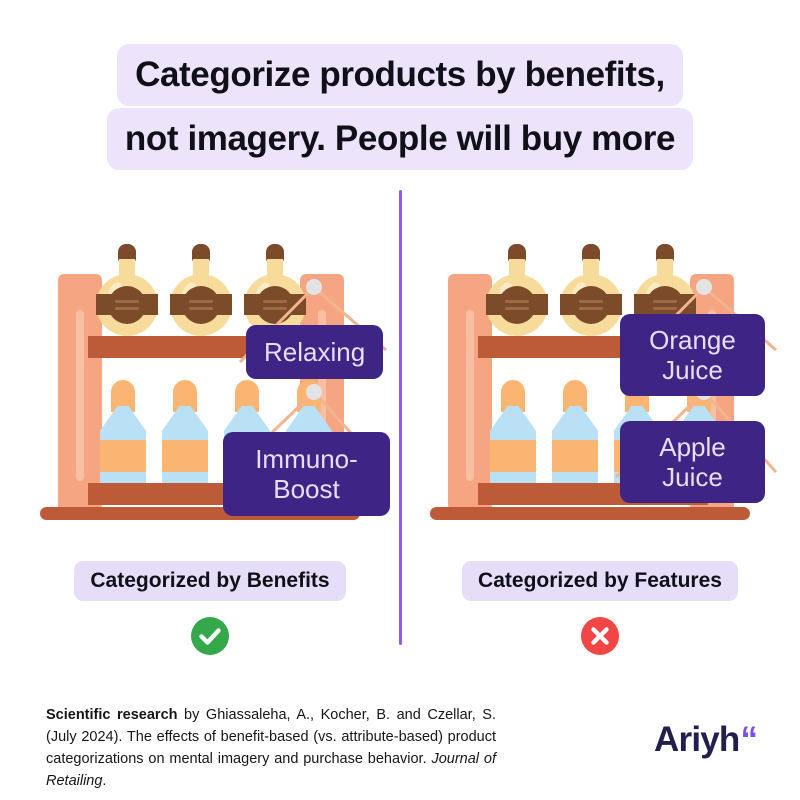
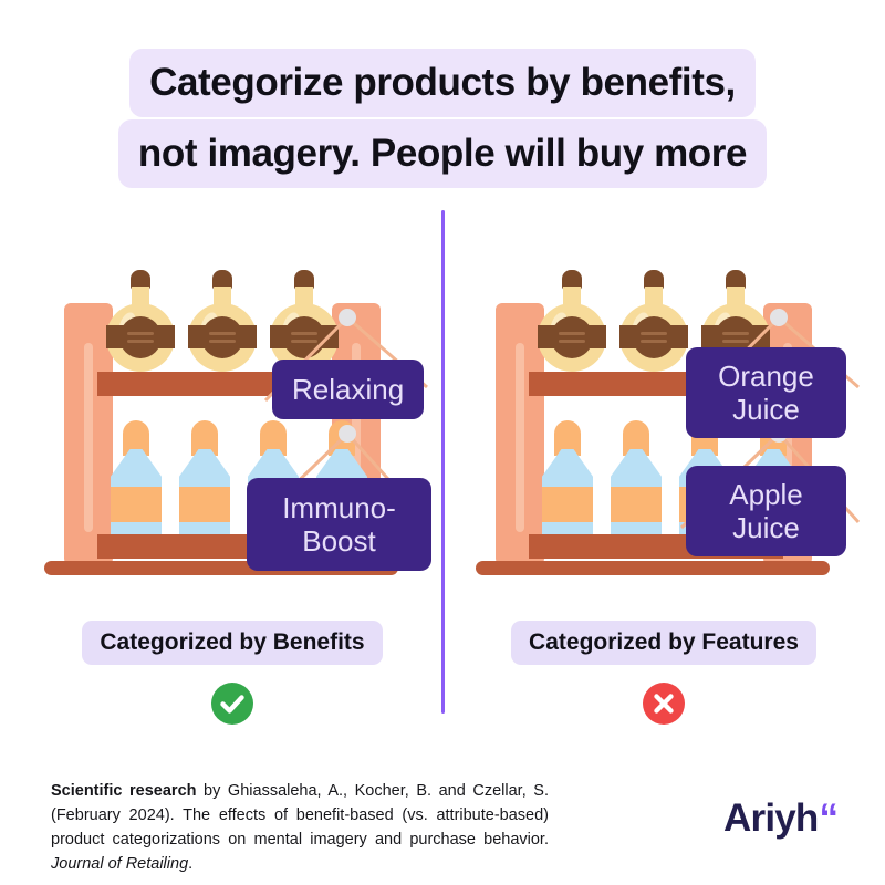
  Categorize products by benefits,
  not imagery. People will buy more
  Relaxing
  Immuno-Boost
  Orange
  Juice
  Apple
  Juice
  Categorized by Benefits
  Categorized by Features
- Scientific research by Ghiassaleha, A., Kocher, B. and Czellar, S. (July 2024). The effects of benefit-based (vs. attribute-based) product categorizations on mental imagery and purchase behavior. Journal of Retailing.
+ Scientific research by Ghiassaleha, A., Kocher, B. and Czellar, S. (February 2024). The effects of benefit-based (vs. attribute-based) product categorizations on mental imagery and purchase behavior. Journal of Retailing.
  Ariyh
  “
